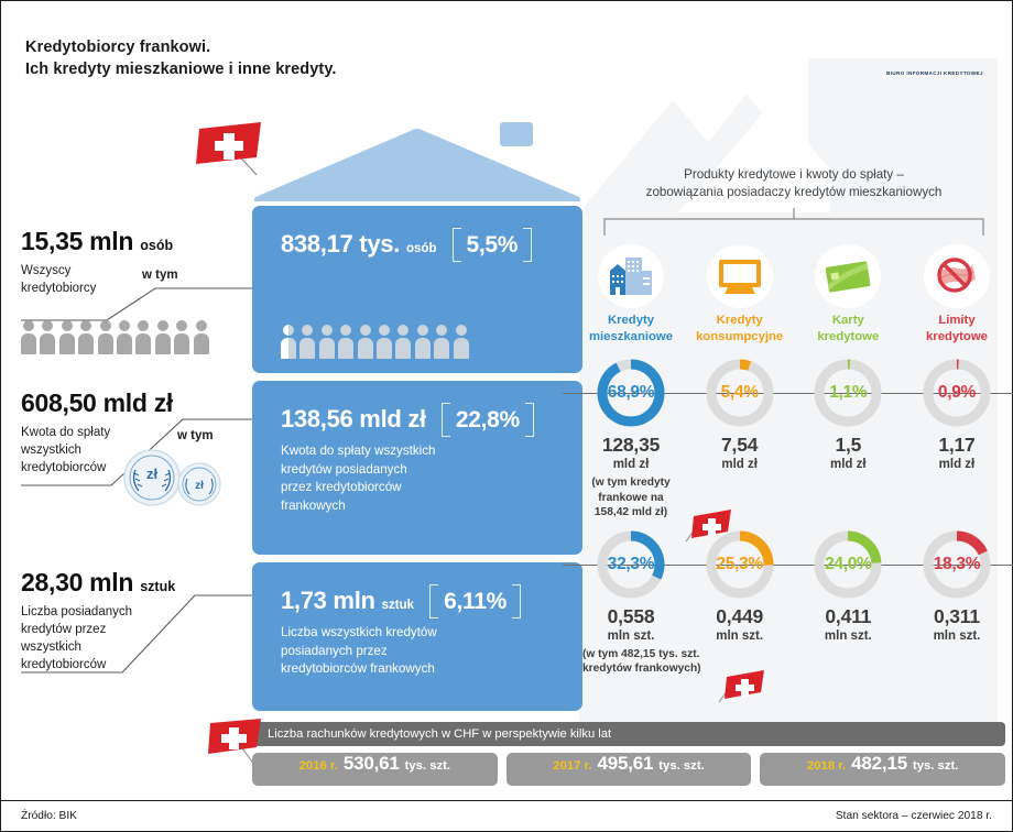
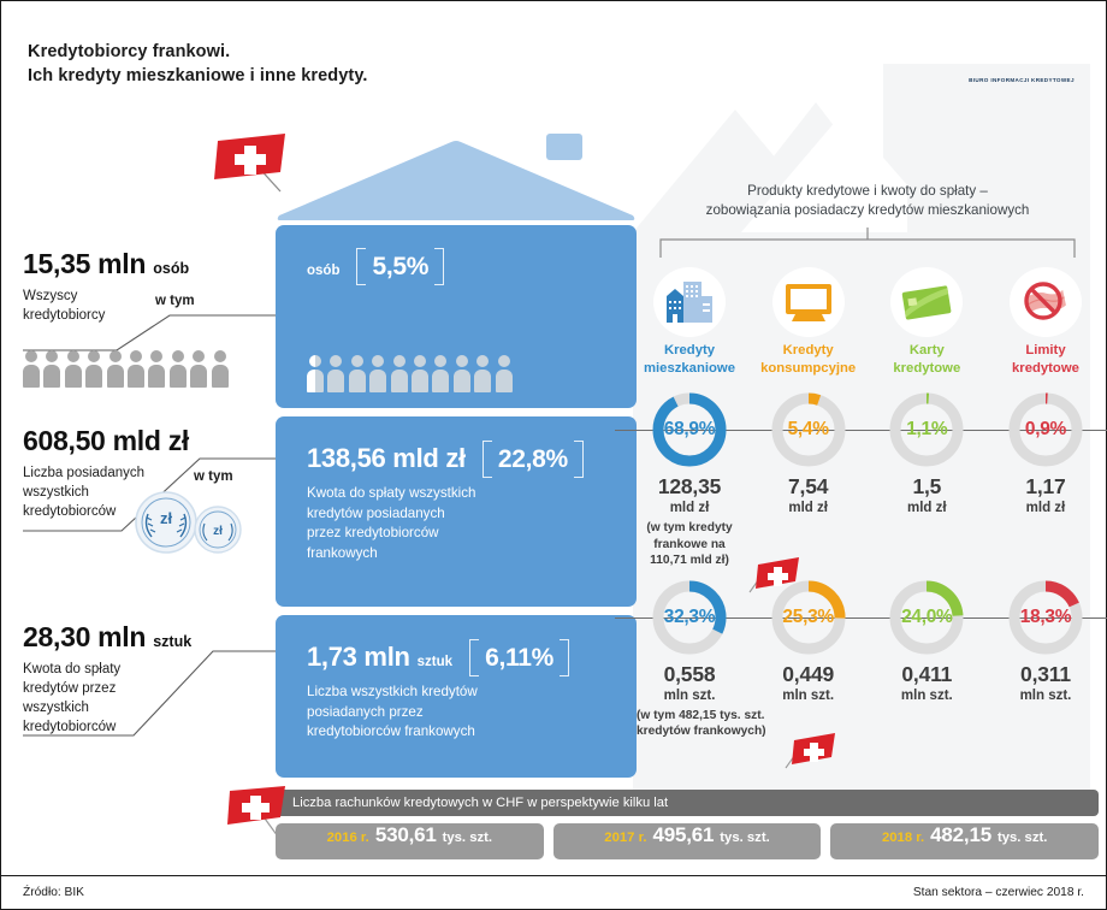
  Kredytobiorcy frankowi.
  Ich kredyty mieszkaniowe i inne kredyty.
  15,35 mln osób
  Wszyscy
  kredytobiorcy
  w tym
  608,50 mld zł
- Kwota do spłaty
+ Liczba posiadanych
  wszystkich
  kredytobiorców
  w tym
  zł
  zł
  28,30 mln sztuk
- Liczba posiadanych
+ Kwota do spłaty
  kredytów przez
  wszystkich
  kredytobiorców
- 838,17 tys.
  osób
  5,5%
  138,56 mld zł
  22,8%
  Kwota do spłaty wszystkich
  kredytów posiadanych
  przez kredytobiorców
  frankowych
  1,73 mln
  sztuk
  6,11%
  Liczba wszystkich kredytów
  posiadanych przez
  kredytobiorców frankowych
  Produkty kredytowe i kwoty do spłaty –
  zobowiązania posiadaczy kredytów mieszkaniowych
  Kredyty
  mieszkaniowe
  Kredyty
  konsumpcyjne
  Karty
  kredytowe
  Limity
  kredytowe
  68,9%
  128,35
  mld zł
  (w tym kredyty
  frankowe na
- 158,42 mld zł)
+ 110,71 mld zł)
  5,4%
  7,54
  mld zł
  1,1%
  1,5
  mld zł
  0,9%
  1,17
  mld zł
  32,3%
  0,558
  mln szt.
  (w tym 482,15 tys. s
  kredytów frankowyc
  25,3%
  0,449
  mln szt.
  24,0%
  0,411
  mln szt.
  18,3%
  0,311
  mln szt.
  Liczba rachunków kredytowych w CHF w perspektywie kilku lat
  2016 r.
  530,61
  tys. szt.
  2017 r.
  495,61
  tys. szt.
  2018 r.
  482,15
  tys. szt.
  Źródło: BIK
  Stan sektora – czerwiec 2018 r.
